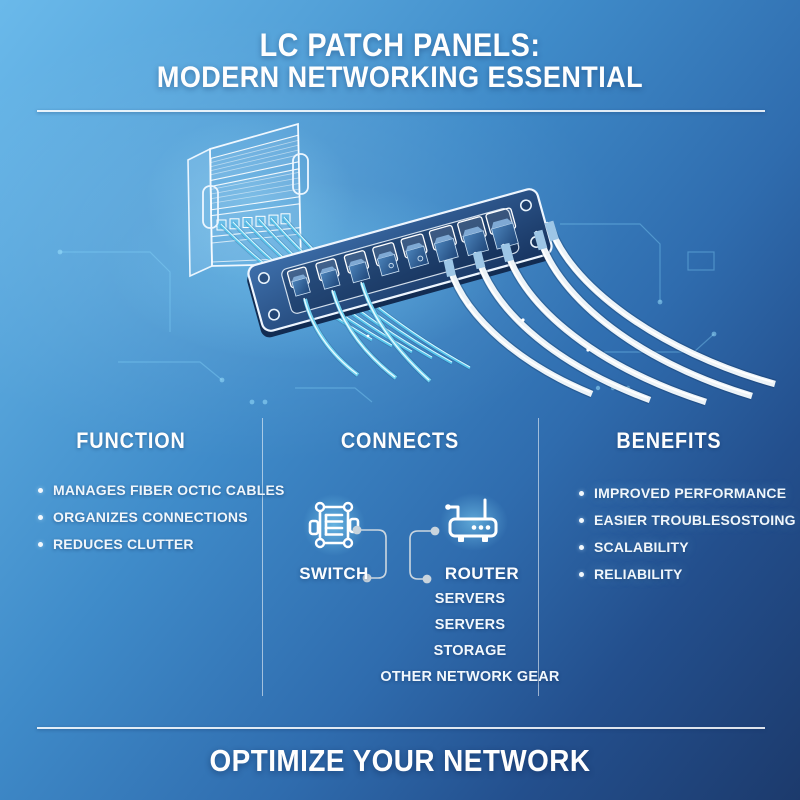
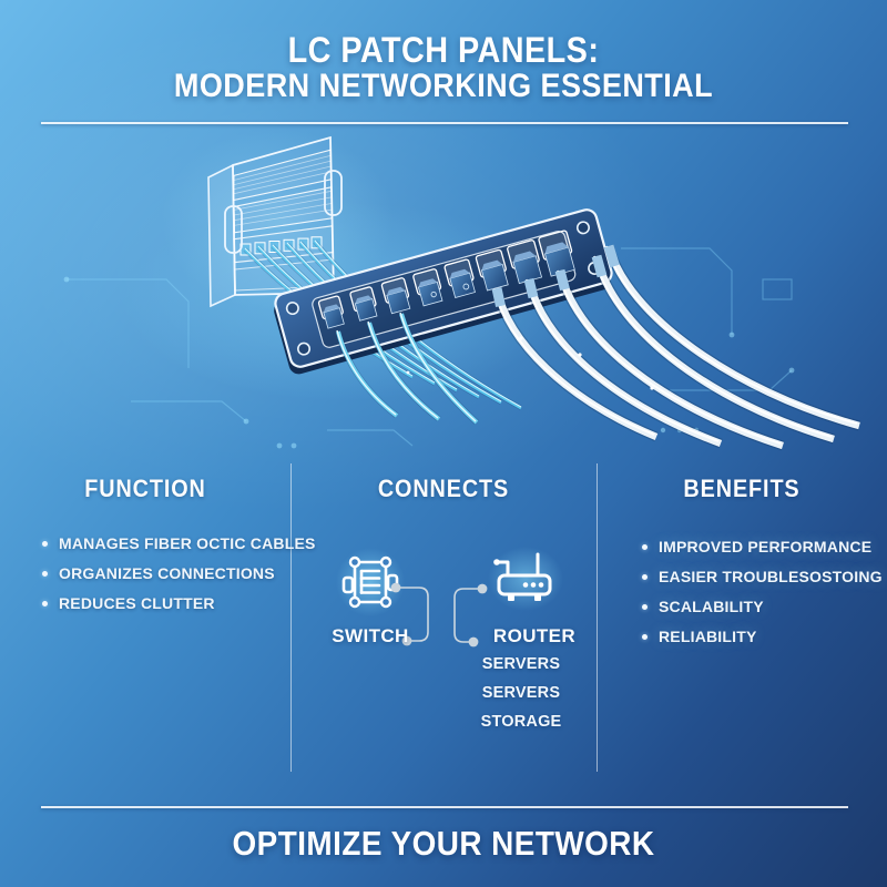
  LC PATCH PANELS:
  MODERN NETWORKING ESSENTIAL
  FUNCTION
  MANAGES FIBER OCTIC CABLES
  ORGANIZES CONNECTIONS
  REDUCES CLUTTER
  CONNECTS
  SWITCH
  ROUTER
  SERVERS
  SERVERS
  STORAGE
- OTHER NETWORK GEAR
  BENEFITS
  IMPROVED PERFORMANCE
  EASIER TROUBLESOSTOING
  SCALABILITY
  RELIABILITY
  OPTIMIZE YOUR NETWORK
